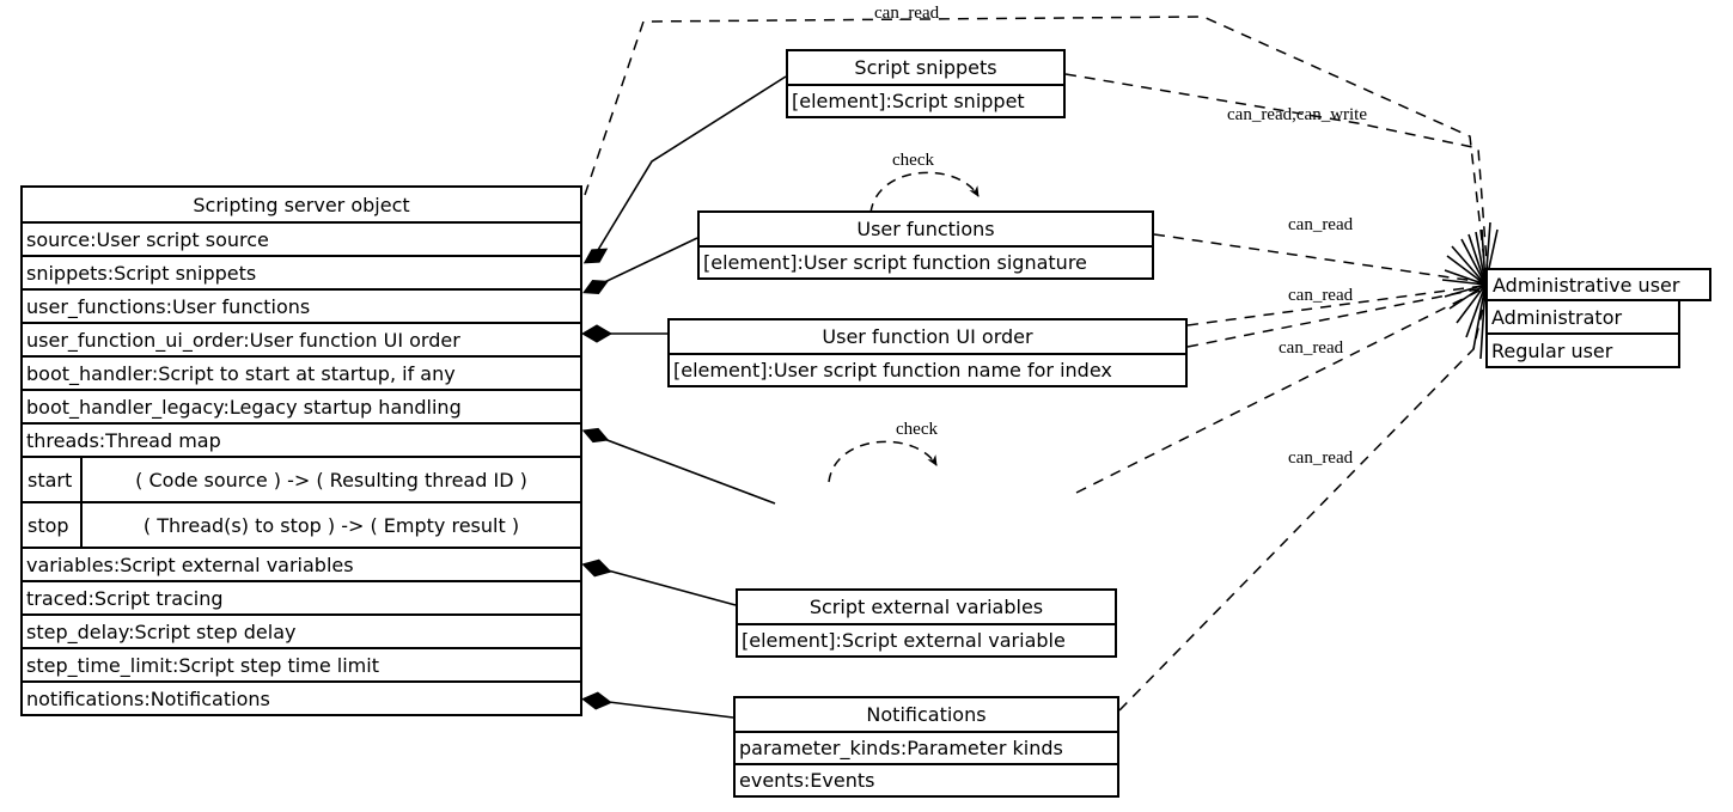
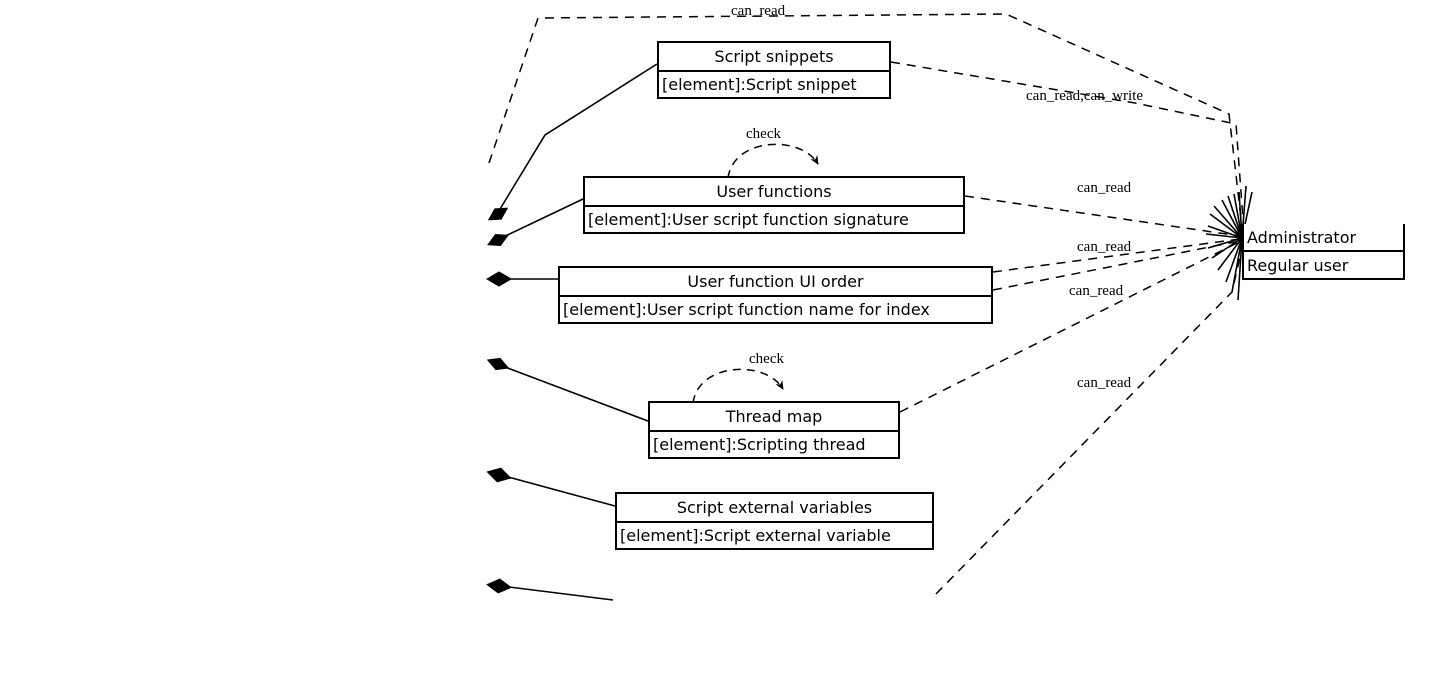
- Scripting server object
- source:User script source
- snippets:Script snippets
- user_functions:User functions
- user_function_ui_order:User function UI order
- boot_handler:Script to start at startup, if any
- boot_handler_legacy:Legacy startup handling
- threads:Thread map
- start
- ( Code source ) -> ( Resulting thread ID )
- stop
- ( Thread(s) to stop ) -> ( Empty result )
- variables:Script external variables
- traced:Script tracing
- step_delay:Script step delay
- step_time_limit:Script step time limit
- notifications:Notifications
  Script snippets
  [element]:Script snippet
  User functions
  [element]:User script function signature
  User function UI order
  [element]:User script function name for index
+ Thread map
+ [element]:Scripting thread
  Script external variables
  [element]:Script external variable
- Notifications
- parameter_kinds:Parameter kinds
- events:Events
- Administrative user
  Administrator
  Regular user
  can_read
  can_read,can_write
  can_read
  can_read
  can_read
  can_read
  check
  check
